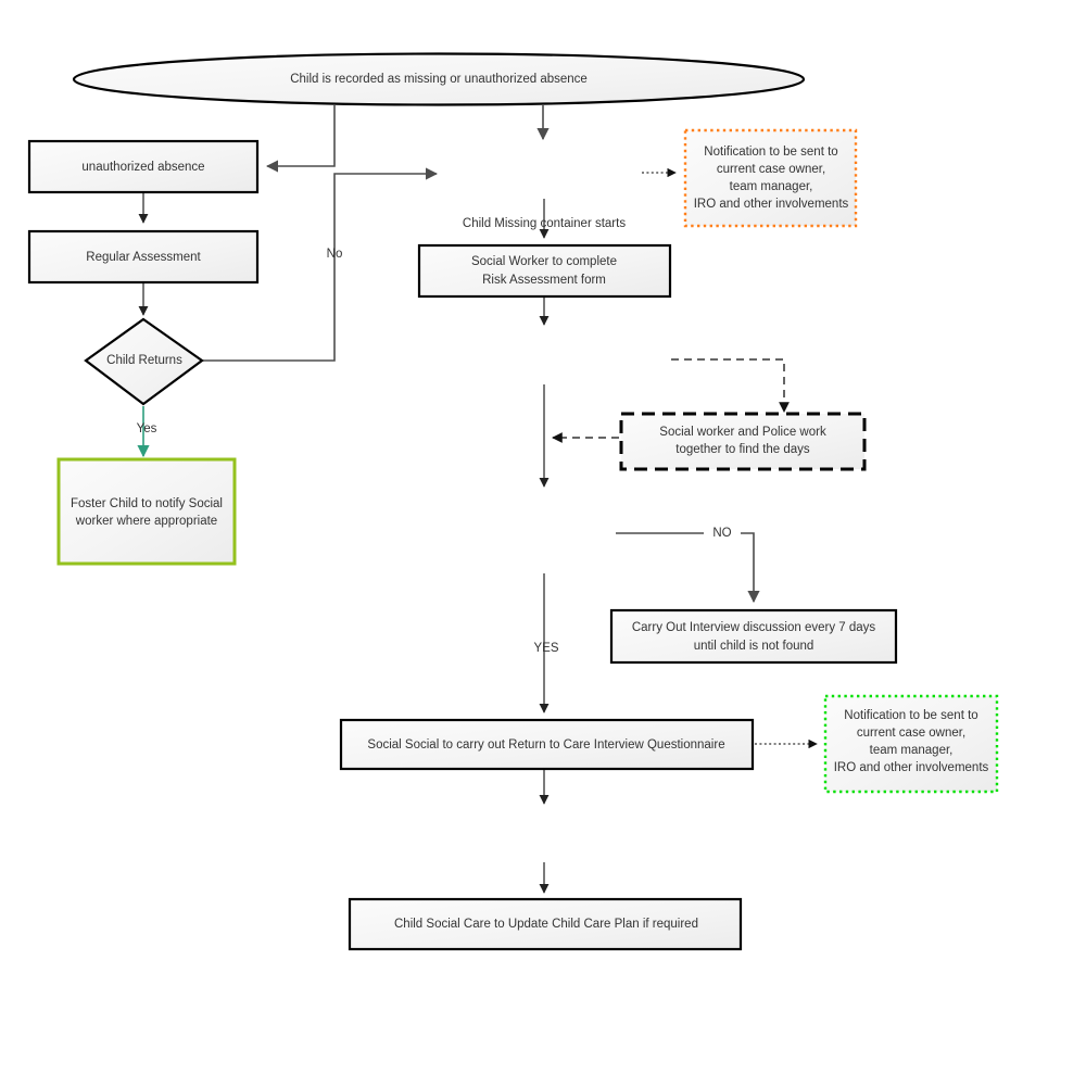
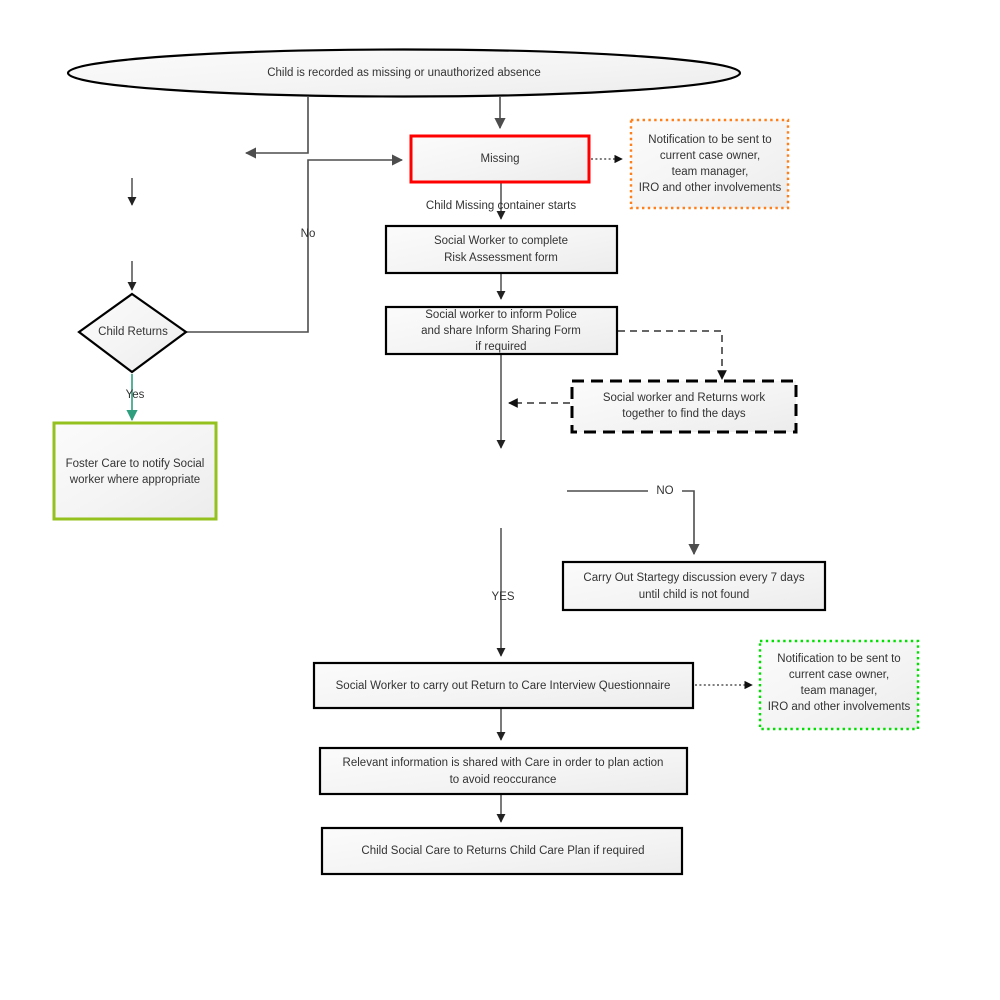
  Child is recorded as missing or unauthorized absence
- unauthorized absence
- Regular Assessment
  Child Returns
- Foster Child to notify Social
+ Foster Care to notify Social
  worker where appropriate
+ Missing
  Notification to be sent to
  current case owner,
  team manager,
  IRO and other involvements
  Social Worker to complete
  Risk Assessment form
+ Social worker to inform Police
+ and share Inform Sharing Form
+ if required
- Social worker and Police work
+ Social worker and Returns work
  together to find the days
- Carry Out Interview discussion every 7 days
+ Carry Out Startegy discussion every 7 days
  until child is not found
- Social Social to carry out Return to Care Interview Questionnaire
+ Social Worker to carry out Return to Care Interview Questionnaire
  Notification to be sent to
  current case owner,
  team manager,
  IRO and other involvements
+ Relevant information is shared with Care in order to plan action
+ to avoid reoccurance
- Child Social Care to Update Child Care Plan if required
+ Child Social Care to Returns Child Care Plan if required
  No
  Yes
  Child Missing container starts
  NO
  YES
